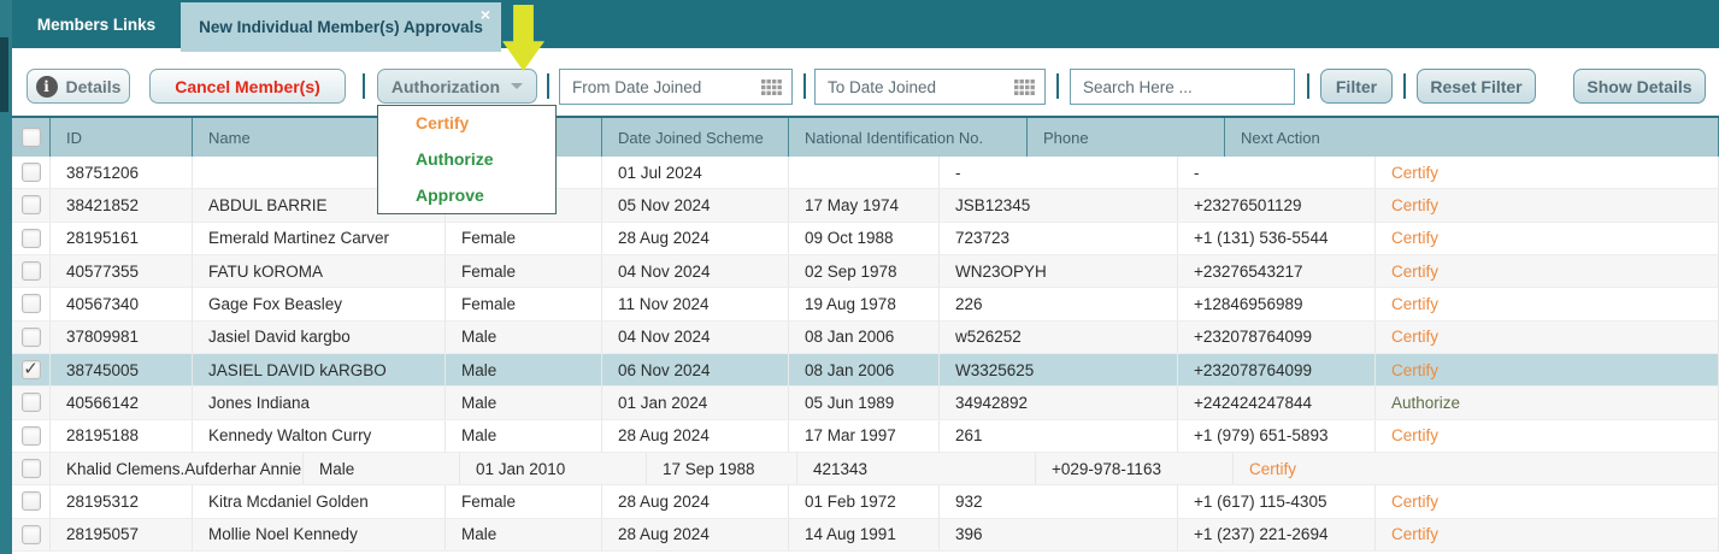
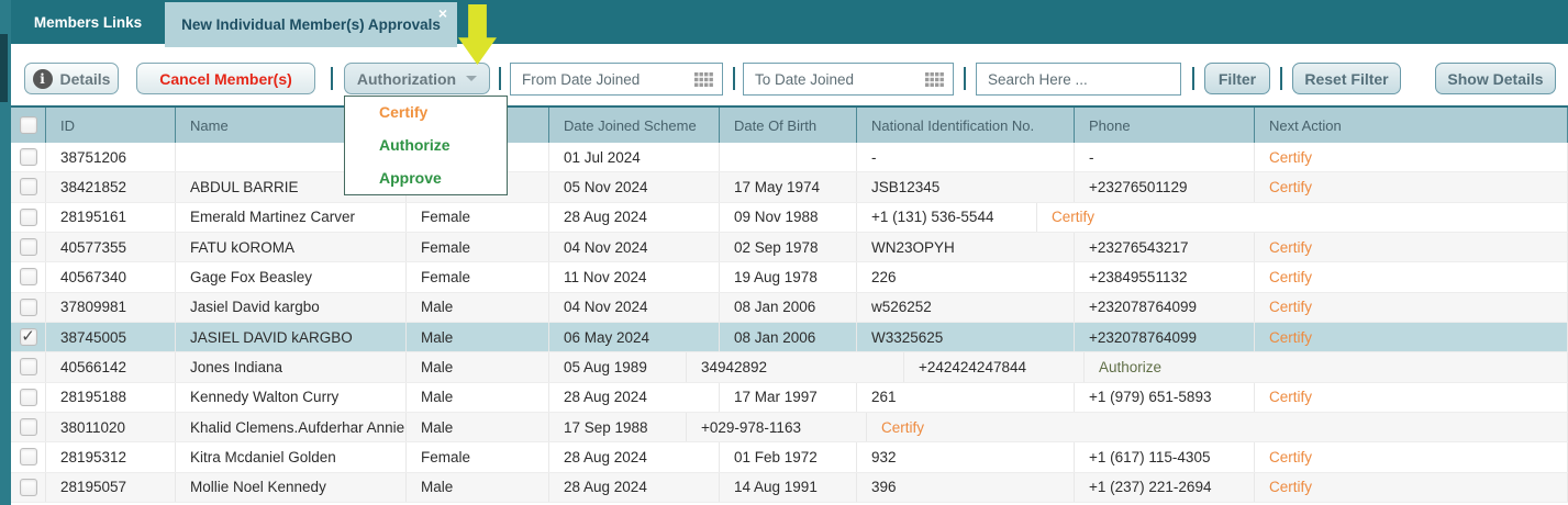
  Members Links
  New Individual Member(s) Approvals
  ×
  i
  Details
  Cancel Member(s)
  Authorization
  From Date Joined
  To Date Joined
  Search Here ...
  Filter
  Reset Filter
  Show Details
  ID
  Name
  Date Joined Scheme
+ Date Of Birth
  National Identification No.
  Phone
  Next Action
  38751206
  01 Jul 2024
  -
  -
  Certify
  38421852
  ABDUL BARRIE
  05 Nov 2024
  17 May 1974
  JSB12345
  +23276501129
  Certify
  28195161
  Emerald Martinez Carver
  Female
  28 Aug 2024
- 09 Oct 1988
+ 09 Nov 1988
- 723723
  +1 (131) 536-5544
  Certify
  40577355
  FATU kOROMA
  Female
  04 Nov 2024
  02 Sep 1978
  WN23OPYH
  +23276543217
  Certify
  40567340
  Gage Fox Beasley
  Female
  11 Nov 2024
  19 Aug 1978
  226
- +12846956989
+ +23849551132
  Certify
  37809981
  Jasiel David kargbo
  Male
  04 Nov 2024
  08 Jan 2006
  w526252
  +232078764099
  Certify
  ✓
  38745005
  JASIEL DAVID kARGBO
  Male
- 06 Nov 2024
+ 06 May 2024
  08 Jan 2006
  W3325625
  +232078764099
  Certify
  40566142
  Jones Indiana
  Male
- 01 Jan 2024
- 05 Jun 1989
+ 05 Aug 1989
  34942892
  +242424247844
  Authorize
  28195188
  Kennedy Walton Curry
  Male
  28 Aug 2024
  17 Mar 1997
  261
  +1 (979) 651-5893
  Certify
+ 38011020
  Khalid Clemens.Aufderhar Annie
  Male
- 01 Jan 2010
  17 Sep 1988
- 421343
  +029-978-1163
  Certify
  28195312
  Kitra Mcdaniel Golden
  Female
  28 Aug 2024
  01 Feb 1972
  932
  +1 (617) 115-4305
  Certify
  28195057
  Mollie Noel Kennedy
  Male
  28 Aug 2024
  14 Aug 1991
  396
  +1 (237) 221-2694
  Certify
  Certify
  Authorize
  Approve
